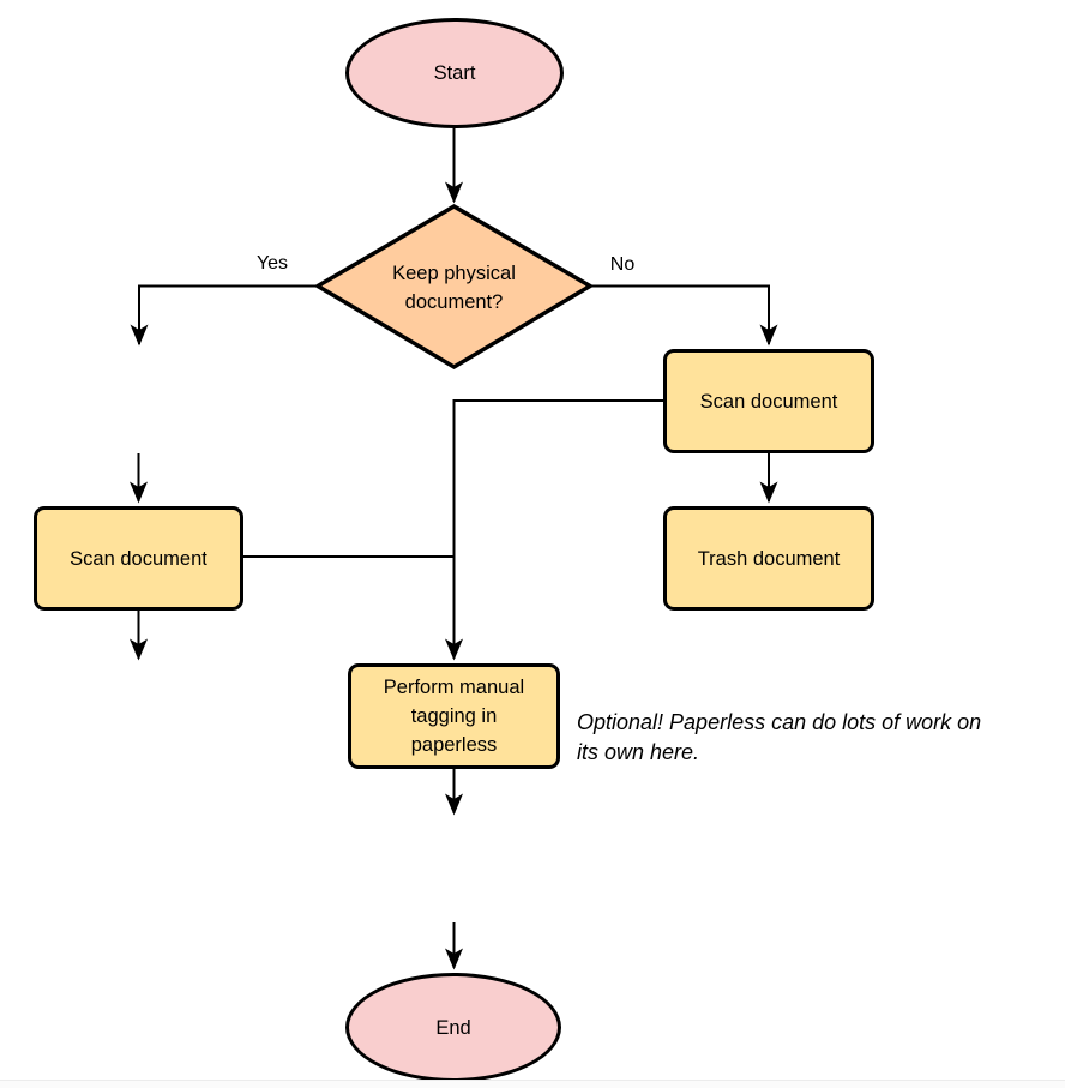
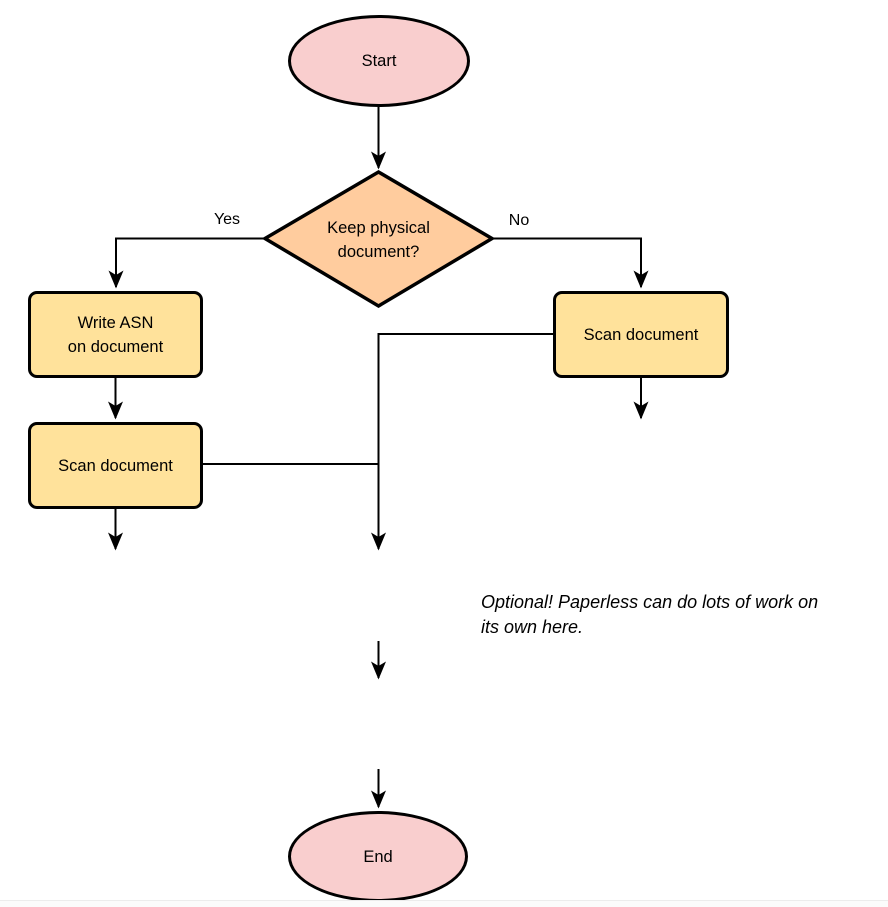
  Start
  Keep physical
  document?
  Yes
  No
+ Write ASN
+ on document
  Scan document
  Scan document
- Trash document
- Perform manual
- tagging in
- paperless
  Optional! Paperless can do lots of work on
  its own here.
  End
